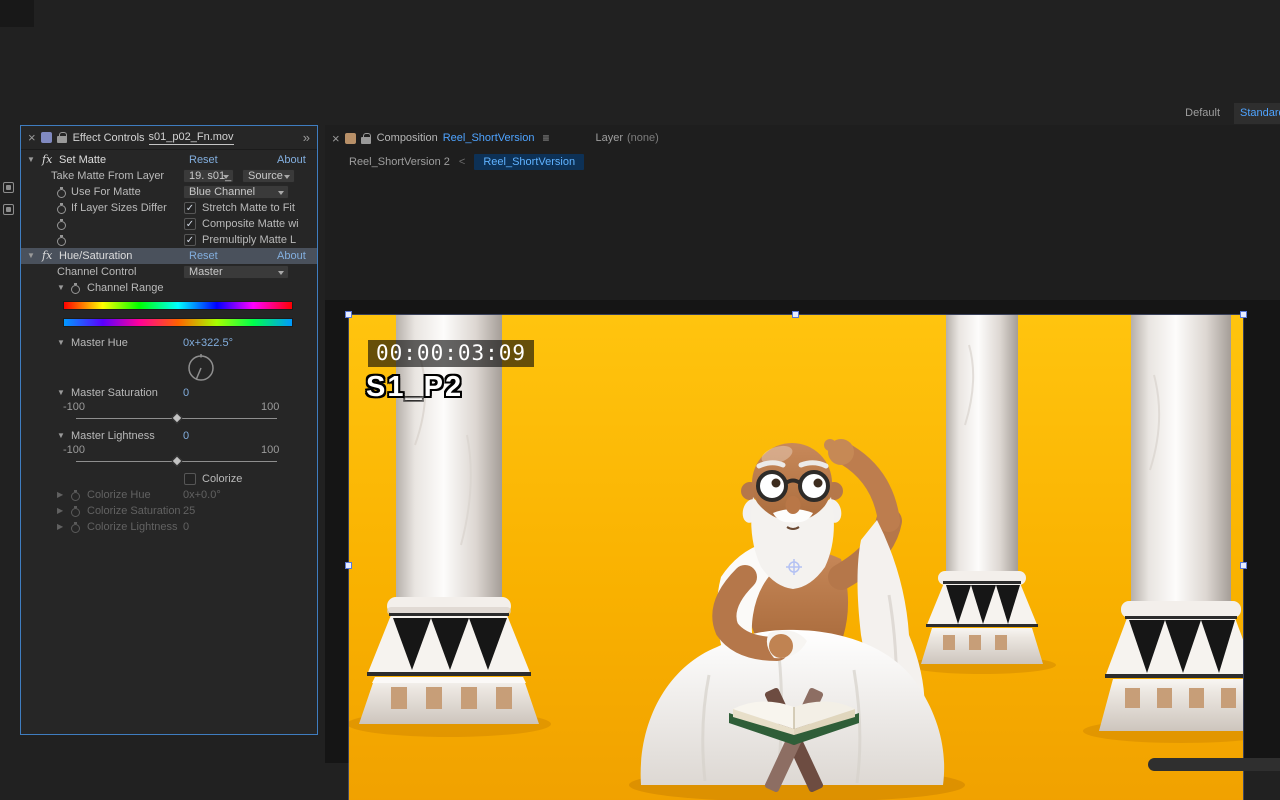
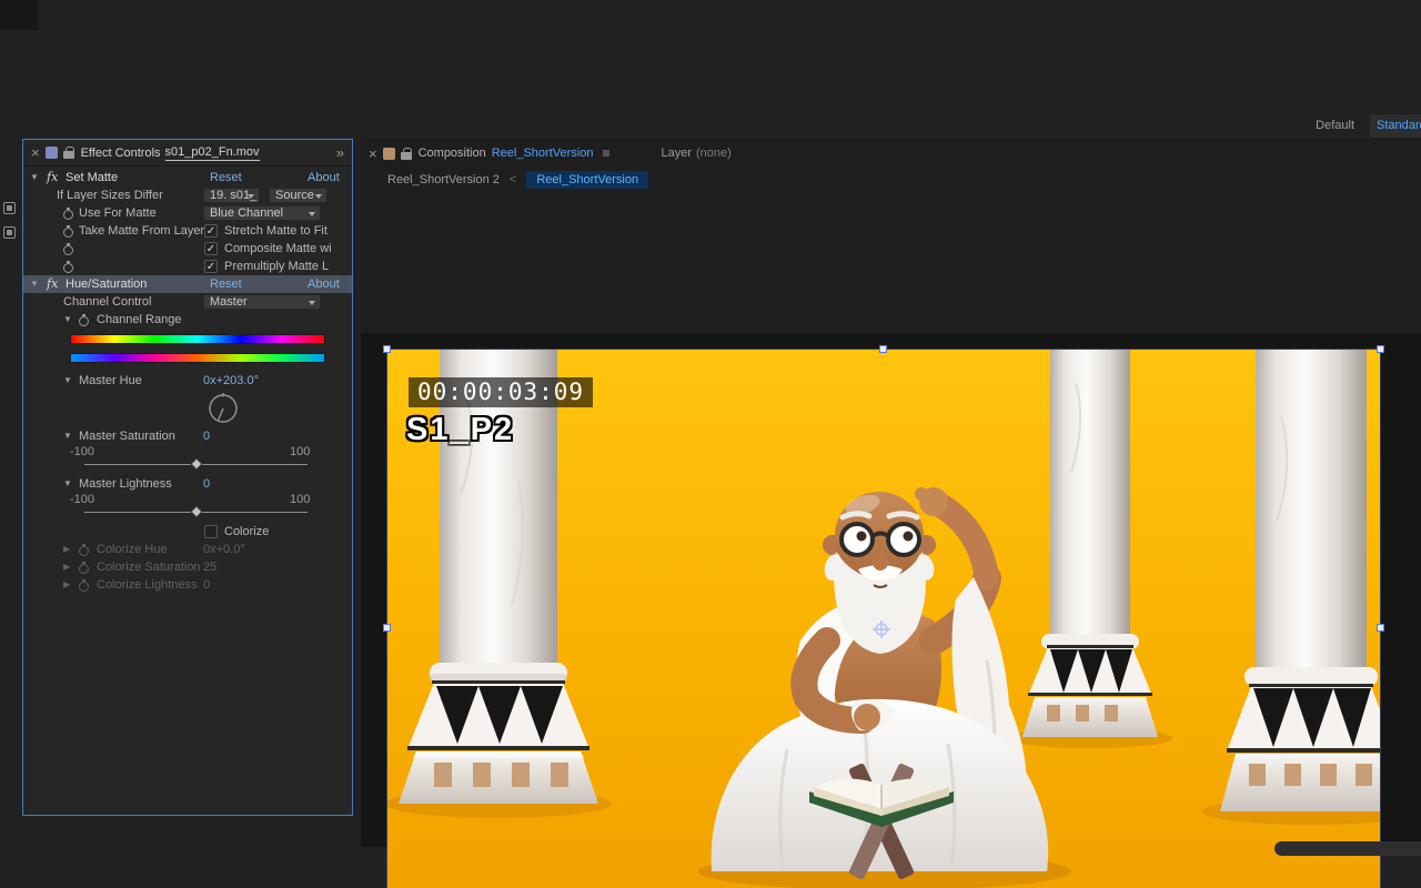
  Default
  Standar
  ×
  Effect Controls
  s01_p02_Fn.mov
  »
  ▼
  fx
  Set Matte
  Reset
  About
- Take Matte From Layer
+ If Layer Sizes Differ
  19. s01_
  Source
  Use For Matte
  Blue Channel
- If Layer Sizes Differ
+ Take Matte From Layer
  ✓
  Stretch Matte to Fit
  ✓
  Composite Matte wi
  ✓
  Premultiply Matte L
  ▼
  fx
  Hue/Saturation
  Reset
  About
  Channel Control
  Master
  ▼
  Channel Range
  ▼
  Master Hue
- 0x+322.5°
+ 0x+203.0°
  ▼
  Master Saturation
  0
  -100
  100
  ▼
  Master Lightness
  0
  -100
  100
  Colorize
  ▶
  Colorize Hue
  0x+0.0°
  ▶
  Colorize Saturation
  25
  ▶
  Colorize Lightness
  0
  ×
  Composition
  Reel_ShortVersion
  ≡
  Layer
  (none)
  Reel_ShortVersion 2
  <
  Reel_ShortVersion
  00:00:03:09
  S1_P2
